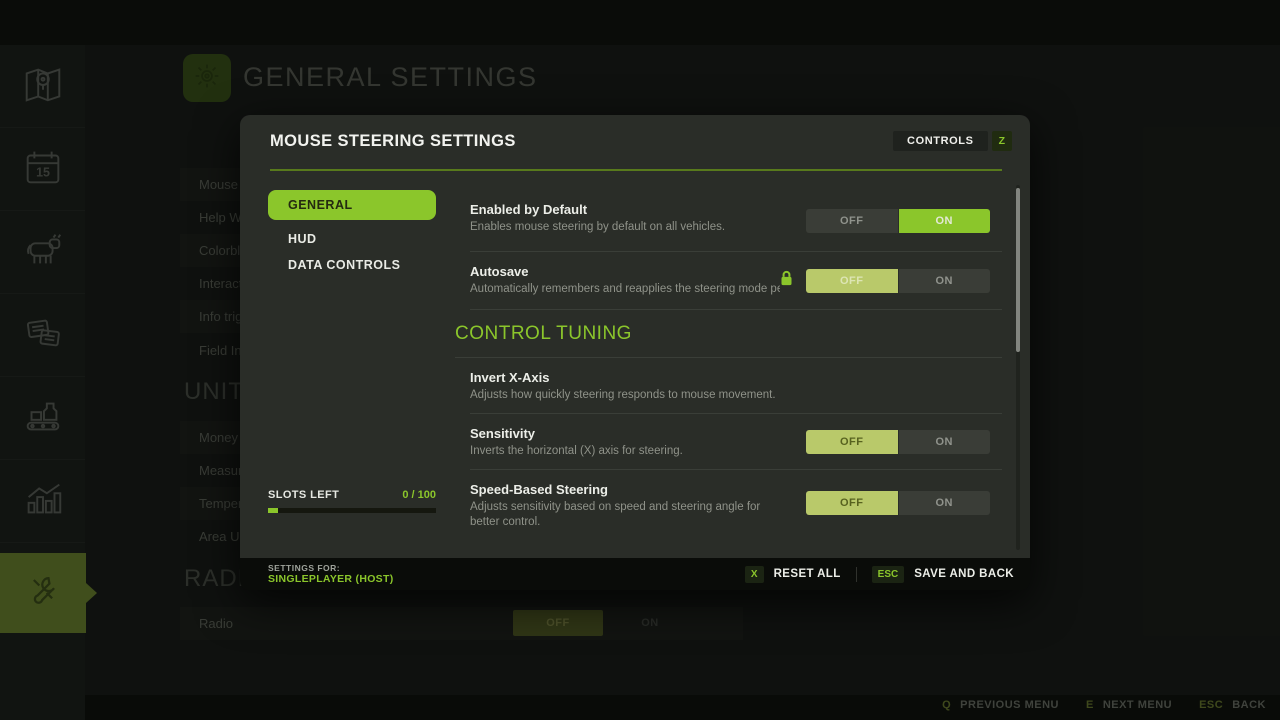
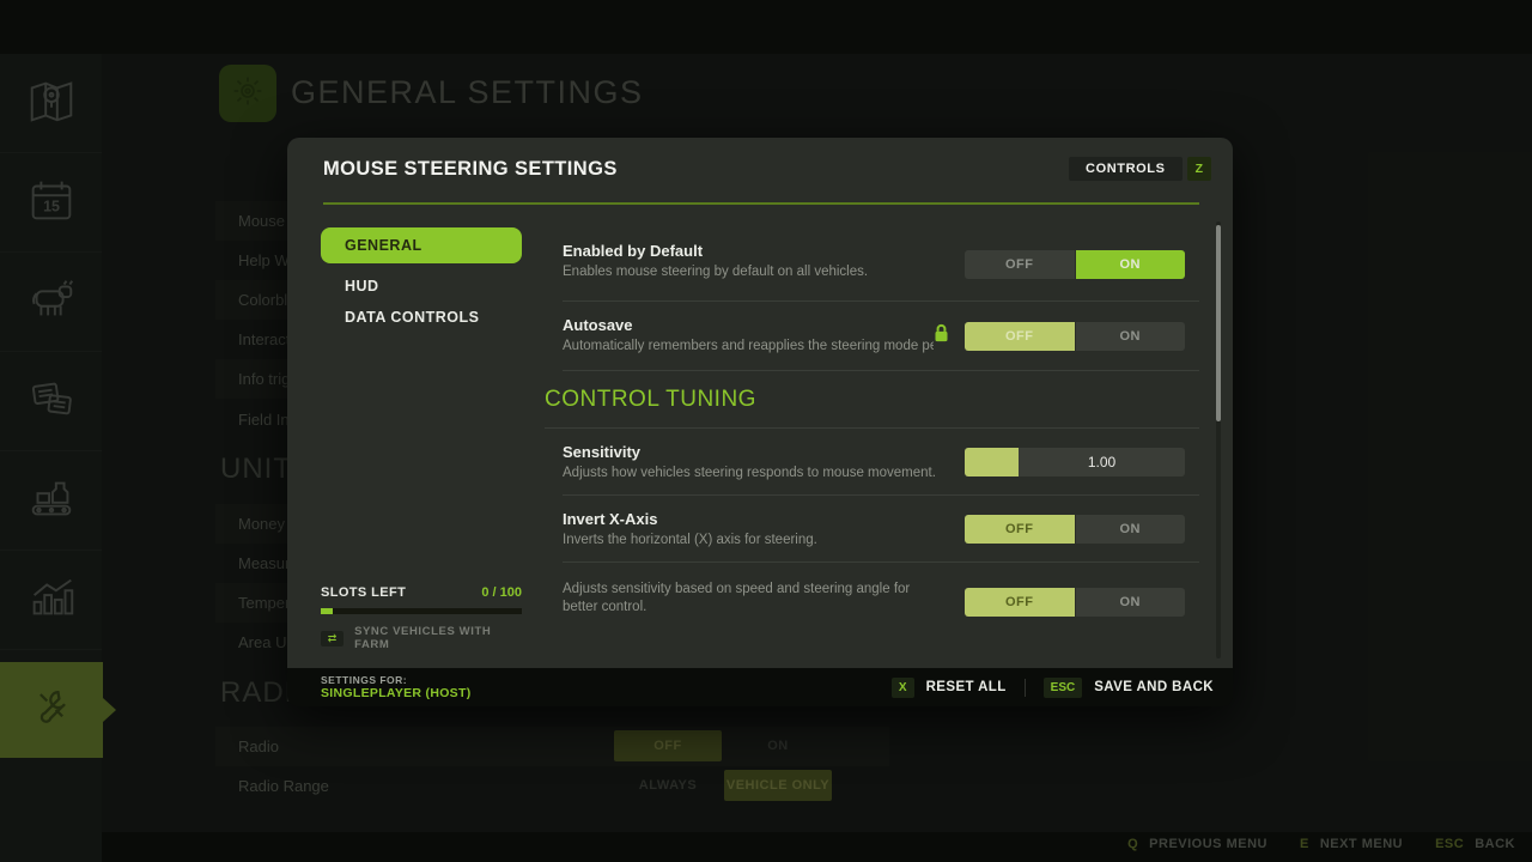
  15
  GENERAL SETTINGS
  Mouse
  Help W
  Colorbl
  Interac
  Info trig
  Field In
  UNIT
  Money
  Area U
  Radio
  OFF
+ Radio Range
+ ALWAYS
+ VEHICLE ONLY
  Q
  PREVIOUS MENU
  E
  NEXT MENU
  ESC
  BACK
  MOUSE STEERING SETTINGS
  CONTROLS
  Z
  GENERAL
  HUD
  DATA CONTROLS
  Enabled by Default
  Enables mouse steering by default on all vehicles.
  OFF
  ON
  Autosave
  Automatically remembers and reapplies the steering mode p
  OFF
  ON
  CONTROL TUNING
- Invert X-Axis
+ Sensitivity
- Adjusts how quickly steering responds to mouse movement.
+ Adjusts how vehicles steering responds to mouse movement.
+ 1.00
- Sensitivity
+ Invert X-Axis
  Inverts the horizontal (X) axis for steering.
  OFF
  ON
- Speed-Based Steering
  Adjusts sensitivity based on speed and steering angle for better control.
  OFF
  ON
  SLOTS LEFT
  0 / 100
+ ⇄
+ SYNC VEHICLES WITH FARM
  SETTINGS FOR:
  SINGLEPLAYER (HOST)
  X
  RESET ALL
  ESC
  SAVE AND BACK
